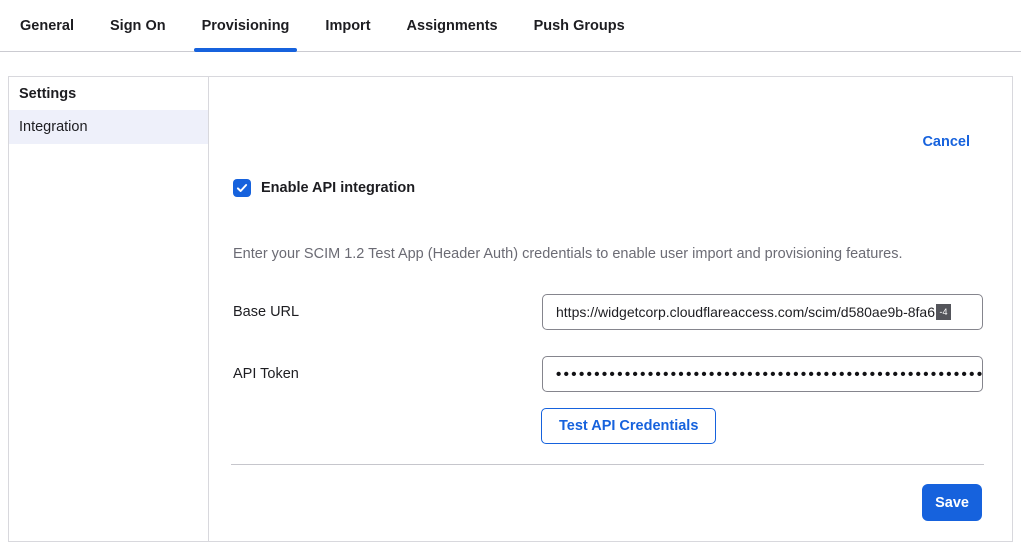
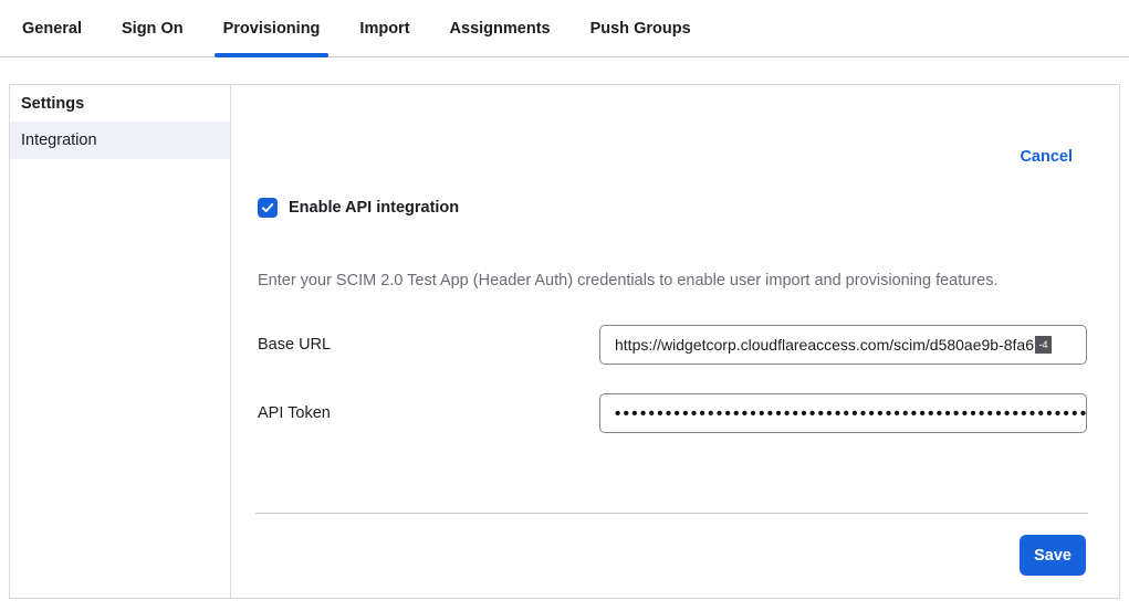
  General
  Sign On
  Provisioning
  Import
  Assignments
  Push Groups
  Settings
  Integration
  Cancel
  Enable API integration
- Enter your SCIM 1.2 Test App (Header Auth) credentials to enable user import and provisioning features.
+ Enter your SCIM 2.0 Test App (Header Auth) credentials to enable user import and provisioning features.
  Base URL
  https://widgetcorp.cloudflareaccess.com/scim/d580ae9b-8fa6
  -4
  API Token
  ••••••••••••••••••••••••••••••••••••••••••••••••••••••••
- Test API Credentials
  Save
